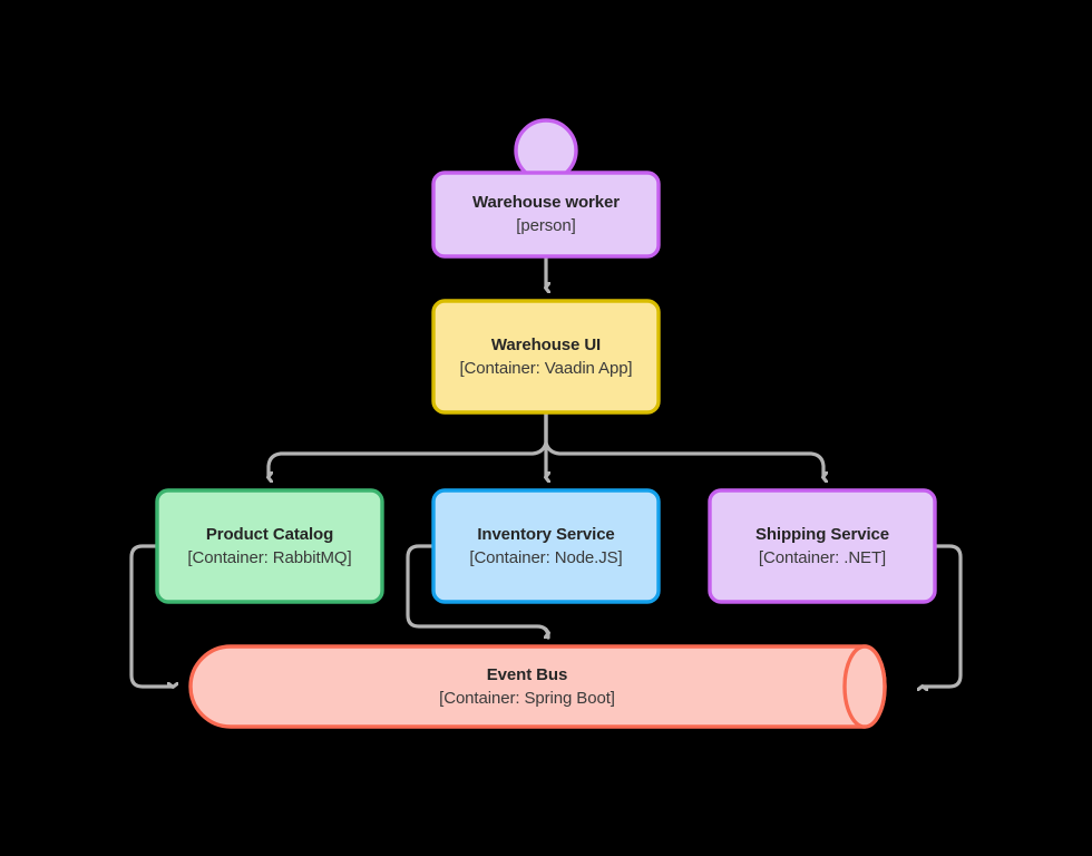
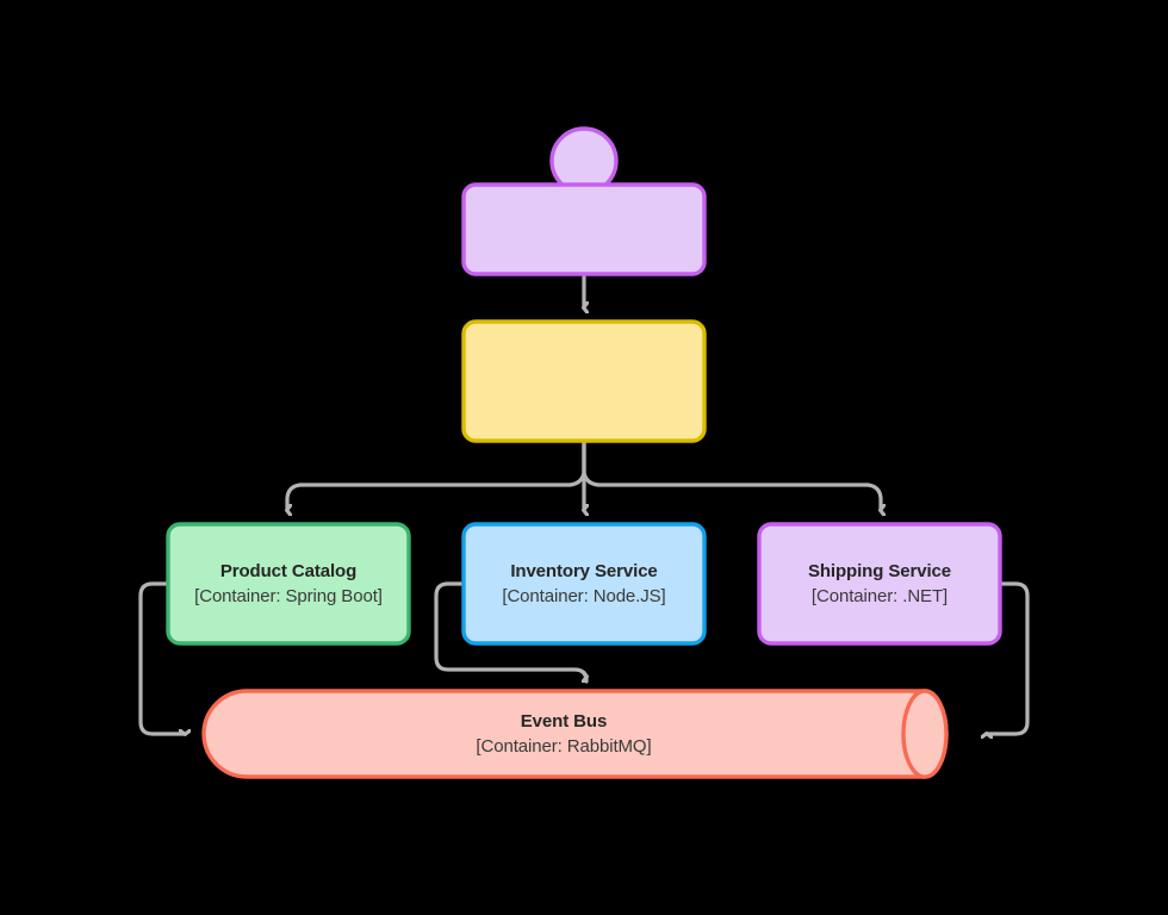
- Warehouse worker
- [person]
- Warehouse UI
- [Container: Vaadin App]
  Product Catalog
- [Container: RabbitMQ]
+ [Container: Spring Boot]
  Inventory Service
  [Container: Node.JS]
  Shipping Service
  [Container: .NET]
  Event Bus
- [Container: Spring Boot]
+ [Container: RabbitMQ]
